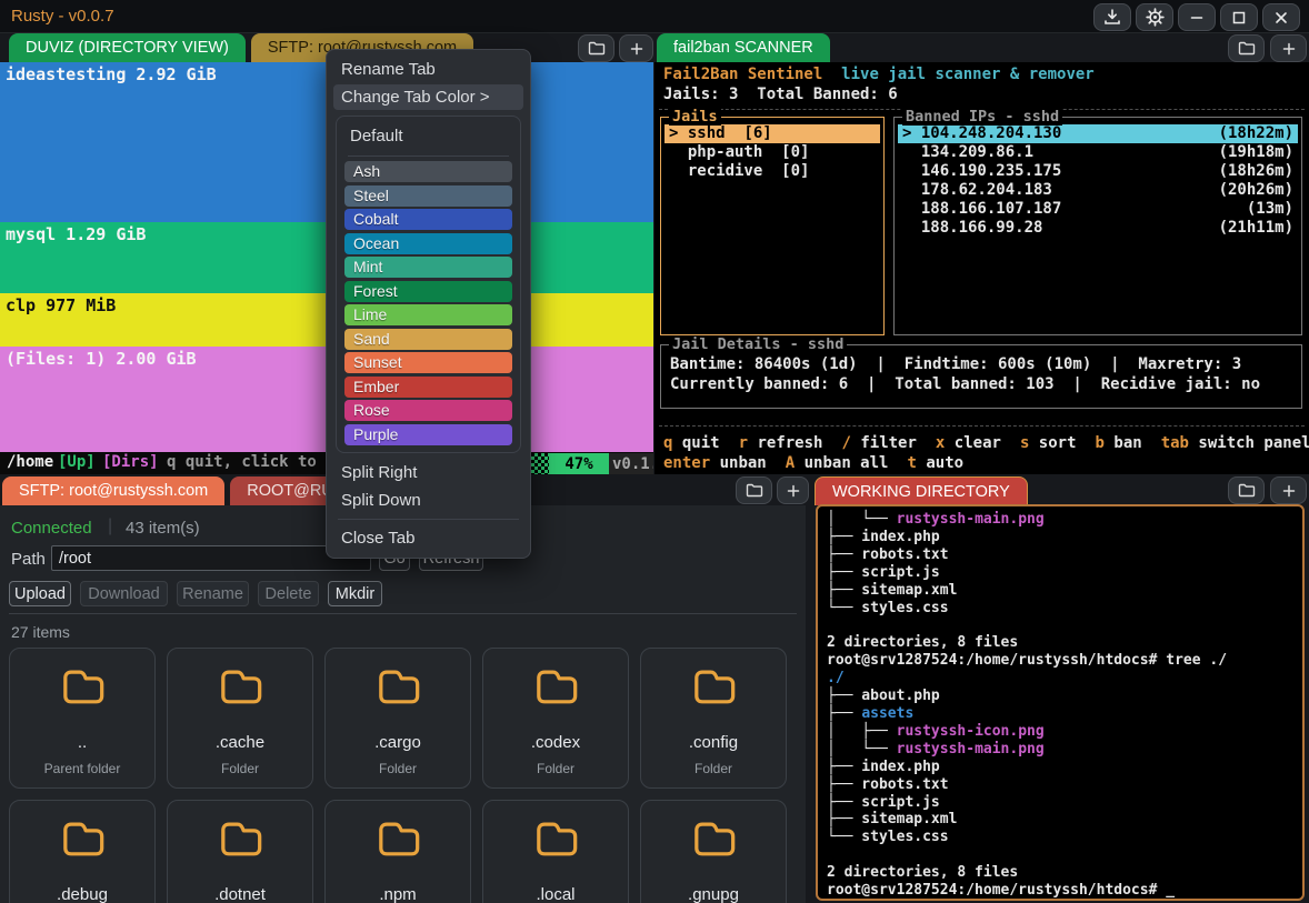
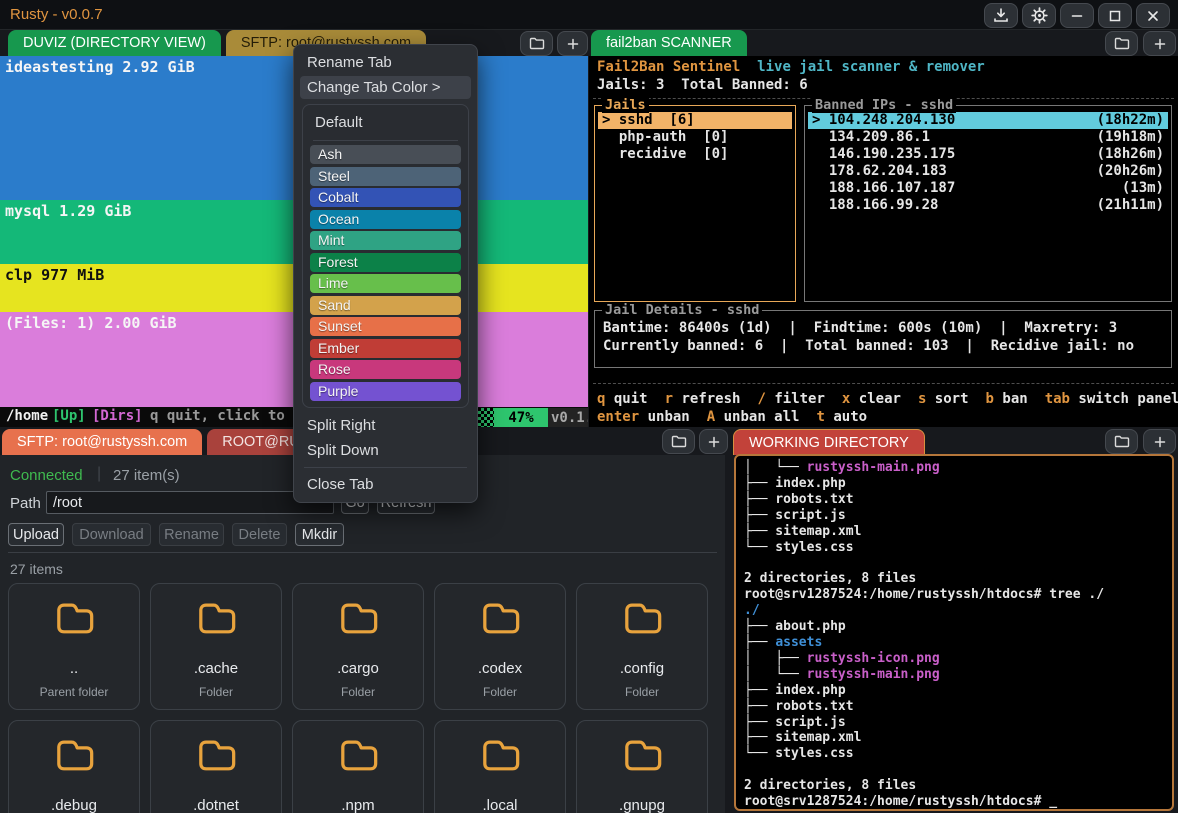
  Rusty - v0.0.7
  DUVIZ (DIRECTORY VIEW)
  SFTP: root@rustyssh.com
  fail2ban SCANNER
  ideastesting 2.92 GiB
  mysql 1.29 GiB
  clp 977 MiB
  (Files: 1) 2.00 GiB
  /home
  [Up]
  [Dirs]
  q quit, click to
  47%
  Fail2Ban Sentinel live jail scanner & remover
  Jails: 3 Total Banned: 6
  Jails
  > sshd [6]
  php-auth [0]
  recidive [0]
  Banned IPs - sshd
  > 104.248.204.130
  (18h22m)
  134.209.86.1
  (19h18m)
  146.190.235.175
  (18h26m)
  178.62.204.183
  (20h26m)
  188.166.107.187
  (13m)
  188.166.99.28
  (21h11m)
  Jail Details - sshd
  Bantime: 86400s (1d) | Findtime: 600s (10m) | Maxretry: 3
  Currently banned: 6 | Total banned: 103 | Recidive jail: no
  q quit
  r refresh
  / filter
  x clear
  s sort
  b ban
  tab switch panel
  enter unban
  A unban all
  t auto
  SFTP: root@rustyssh.com
  WORKING DIRECTORY
  Connected
  |
- 43 item(s)
+ 27 item(s)
  Path
  /root
  Upload
  Download
  Rename
  Delete
  Mkdir
  27 items
  ..
  Parent folder
  .cache
  Folder
  .cargo
  Folder
  .codex
  Folder
  .config
  Folder
  .debug
  .dotnet
  .npm
  .local
  .gnupg
  │ └── rustyssh-main.png
  ├── index.php
  ├── robots.txt
  ├── script.js
  ├── sitemap.xml
  └── styles.css
  2 directories, 8 files
  root@srv1287524:/home/rustyssh/htdocs# tree ./
  ./
  ├── about.php
  ├── assets
  │ ├── rustyssh-icon.png
  │ └── rustyssh-main.png
  ├── index.php
  ├── robots.txt
  ├── script.js
  ├── sitemap.xml
  └── styles.css
  2 directories, 8 files
  root@srv1287524:/home/rustyssh/htdocs# _
  Rename Tab
  Change Tab Color >
  Default
  Ash
  Steel
  Cobalt
  Ocean
  Mint
  Forest
  Lime
  Sand
  Sunset
  Ember
  Rose
  Purple
  Split Right
  Split Down
  Close Tab
